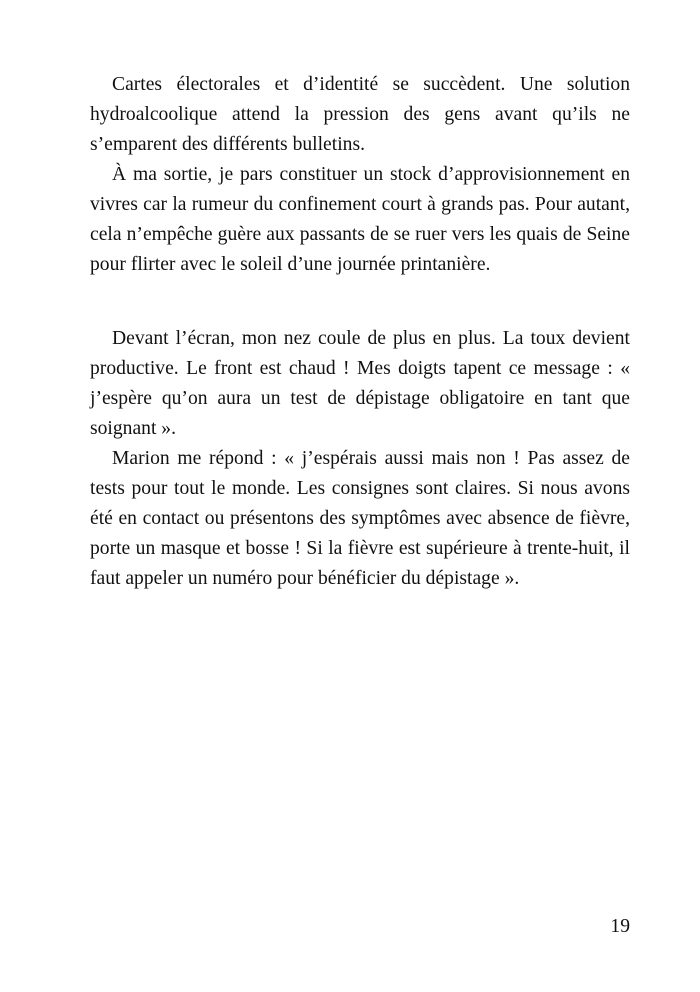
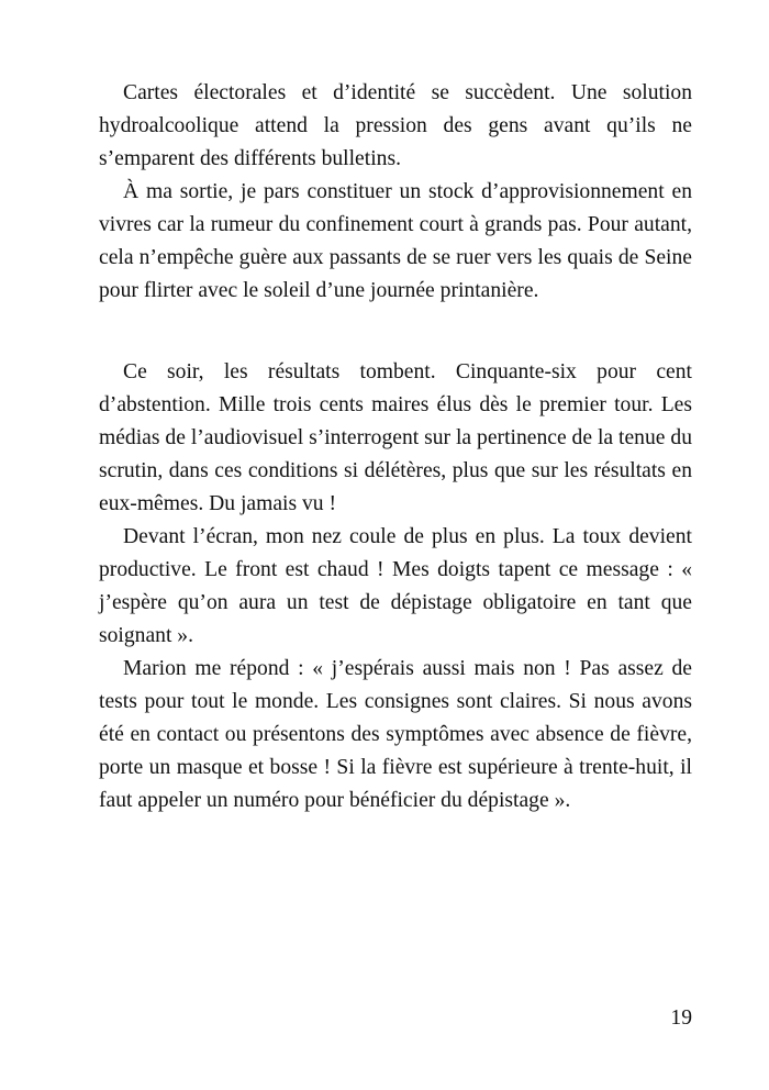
  Cartes électorales et d’identité se succèdent. Une solution hydroalcoolique attend la pression des gens avant qu’ils ne s’emparent des différents bulletins.
  À ma sortie, je pars constituer un stock d’approvisionnement en vivres car la rumeur du confinement court à grands pas. Pour autant, cela n’empêche guère aux passants de se ruer vers les quais de Seine pour flirter avec le soleil d’une journée printanière.
+ Ce soir, les résultats tombent. Cinquante-six pour cent d’abstention. Mille trois cents maires élus dès le premier tour. Les médias de l’audiovisuel s’interrogent sur la pertinence de la tenue du scrutin, dans ces conditions si délétères, plus que sur les résultats en eux-mêmes. Du jamais vu !
  Devant l’écran, mon nez coule de plus en plus. La toux devient productive. Le front est chaud ! Mes doigts tapent ce message : « j’espère qu’on aura un test de dépistage obligatoire en tant que soignant ».
  Marion me répond : « j’espérais aussi mais non ! Pas assez de tests pour tout le monde. Les consignes sont claires. Si nous avons été en contact ou présentons des symptômes avec absence de fièvre, porte un masque et bosse ! Si la fièvre est supérieure à trente-huit, il faut appeler un numéro pour bénéficier du dépistage ».
  19
